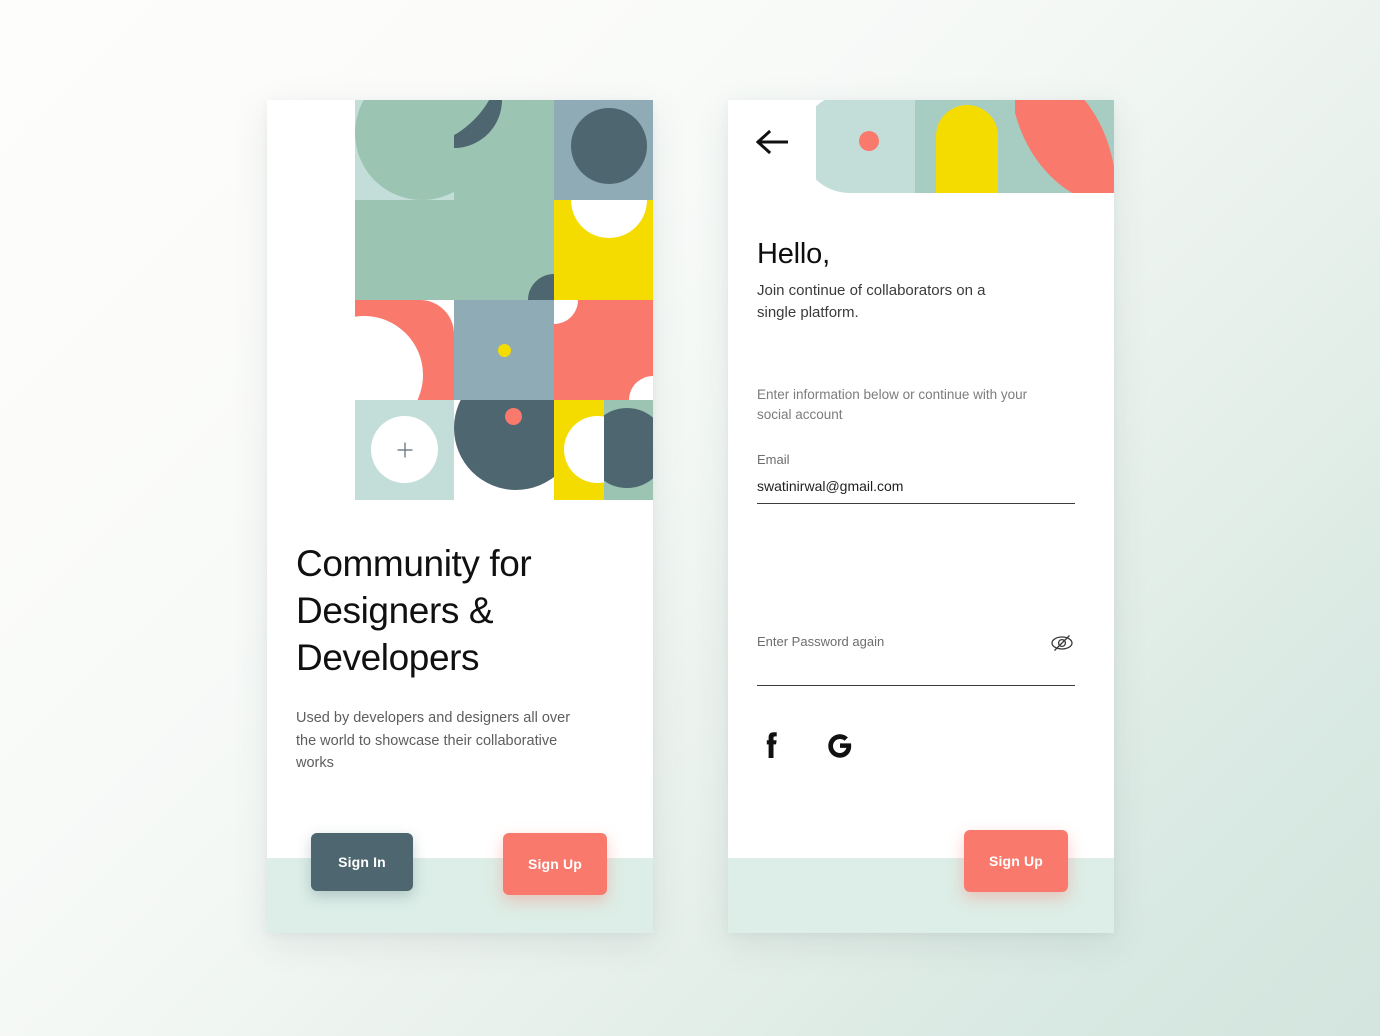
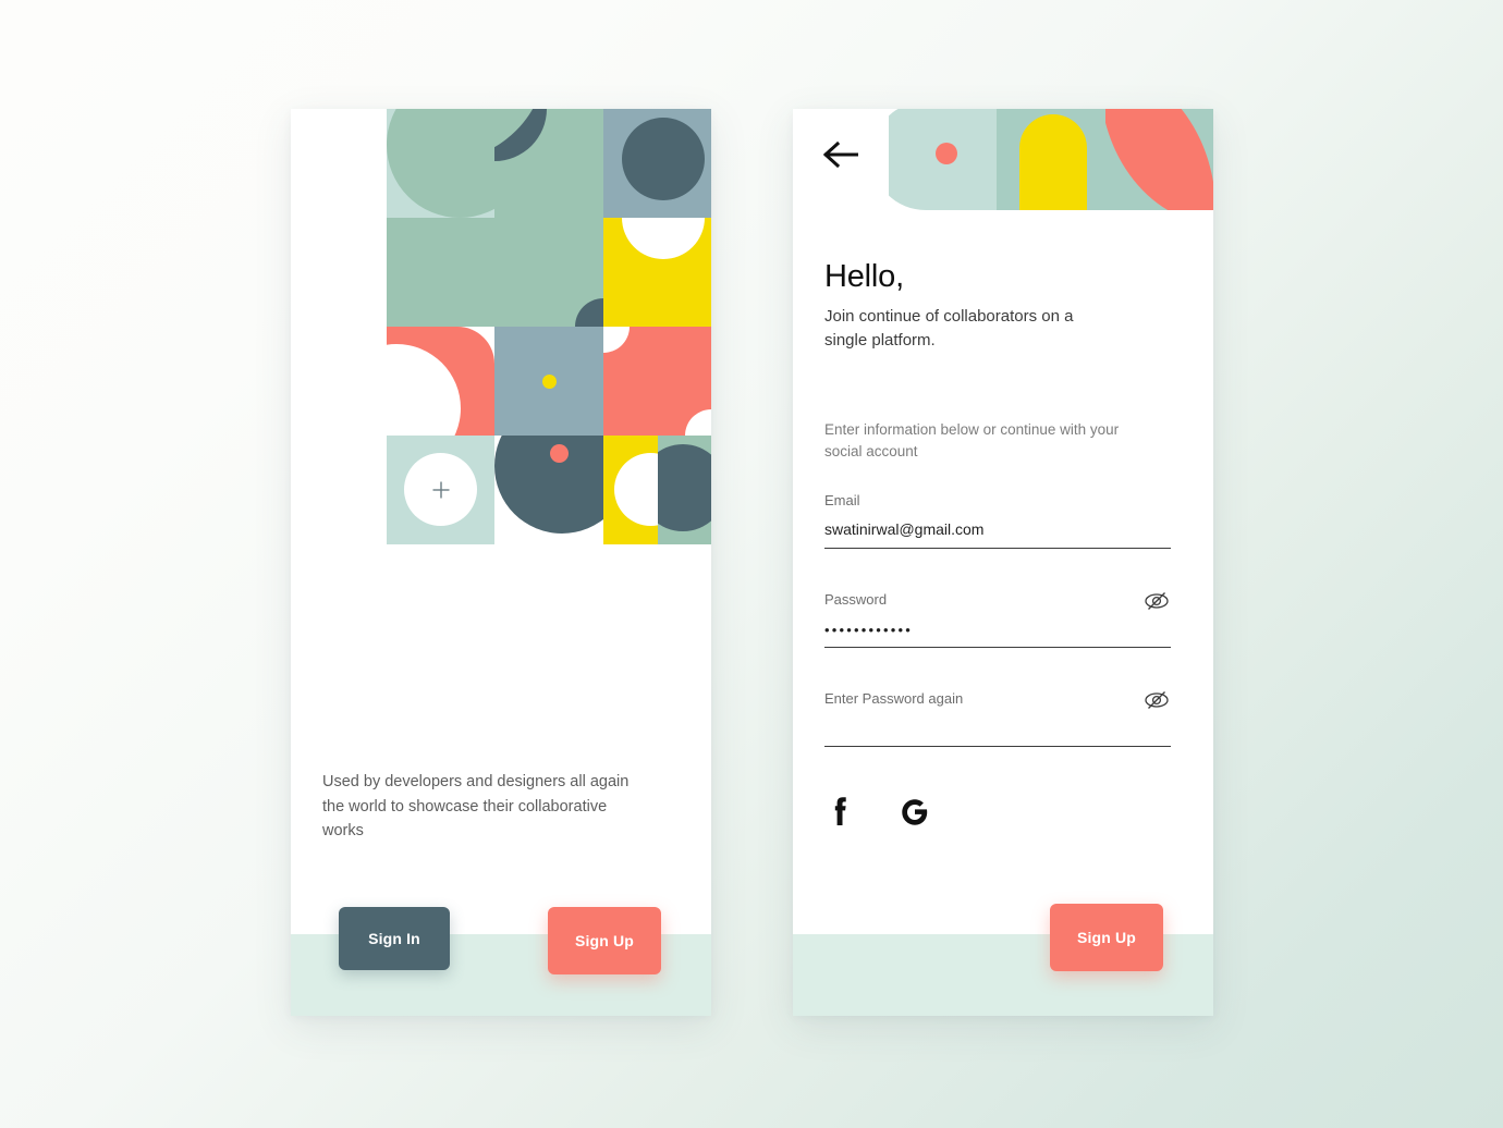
- Community for Designers & Developers
- Used by developers and designers all over the world to showcase their collaborative works
+ Used by developers and designers all again the world to showcase their collaborative works
  Sign In
  Sign Up
  Hello,
  Join continue of collaborators on a single platform.
  Enter information below or continue with your social account
  Email
  swatinirwal@gmail.com
+ Password
+ ••••••••••••
  Enter Password again
  Sign Up
